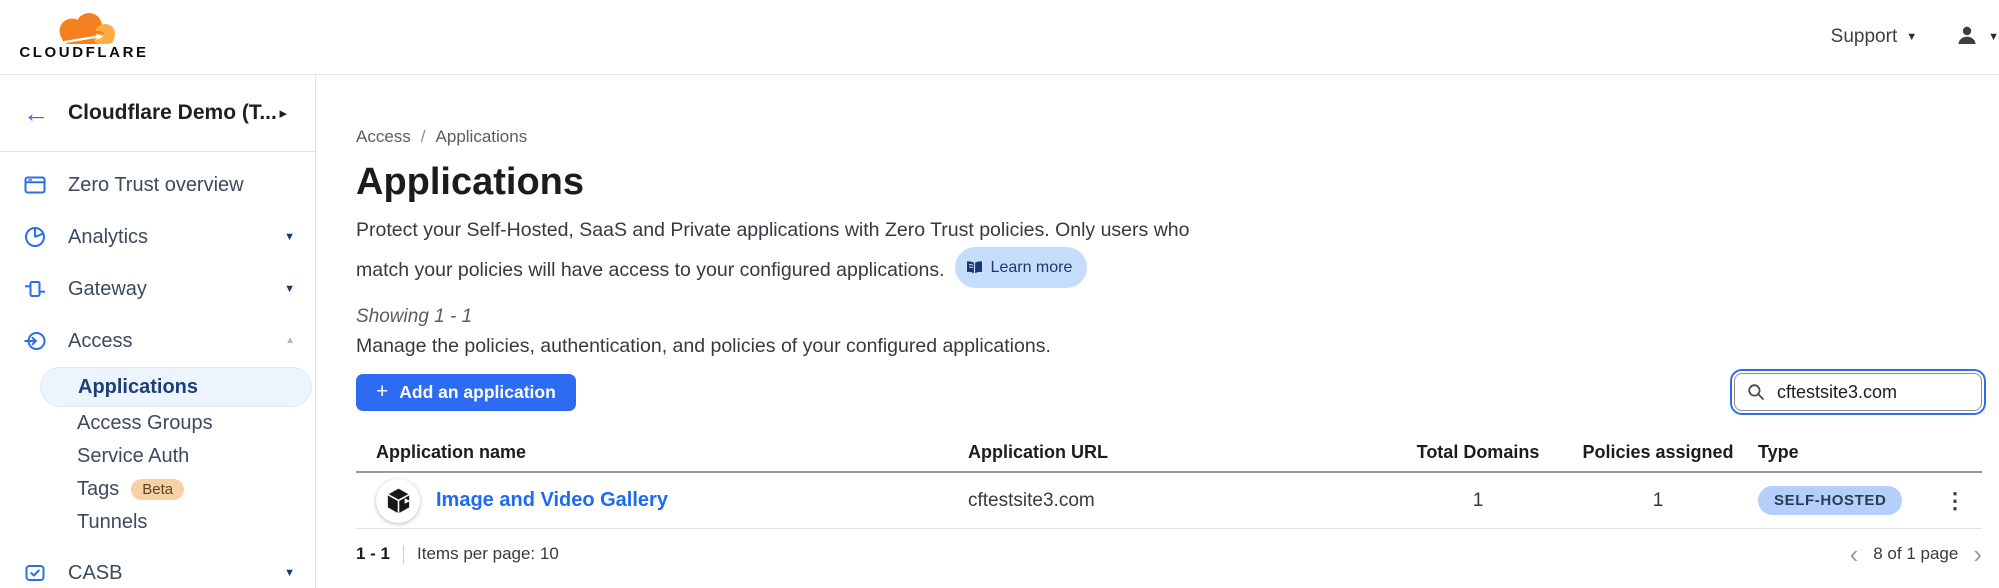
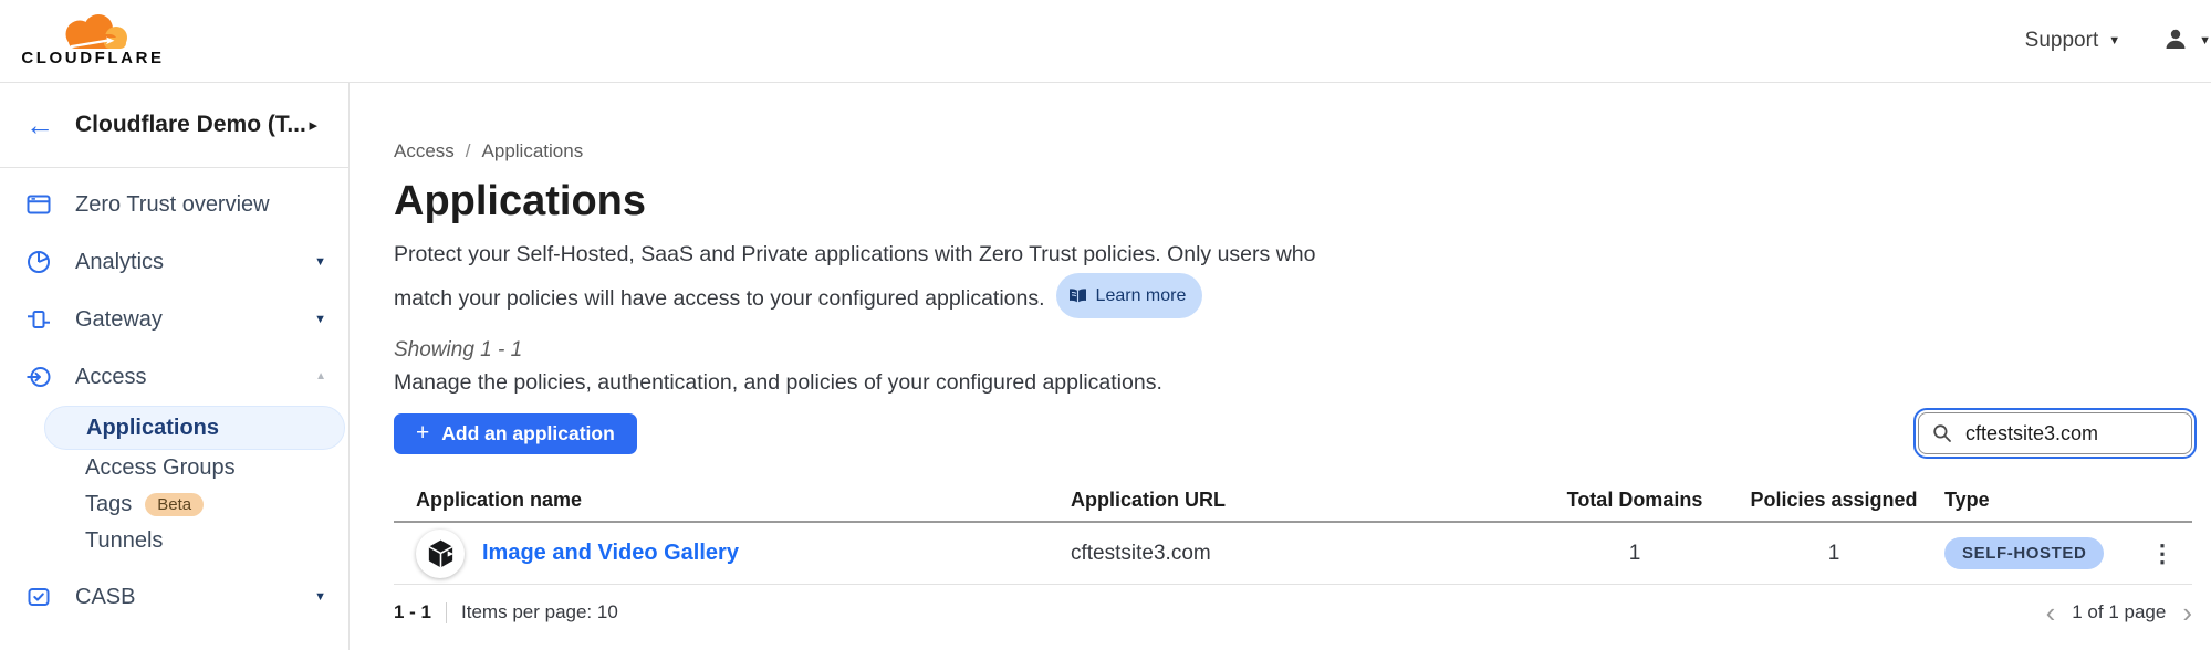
  CLOUDFLARE
  Support
  ▼
  ▼
  ←
  Cloudflare Demo (T...
  ▸
  Zero Trust overview
  Analytics
  ▼
  Gateway
  ▼
  Access
  ▲
  Applications
  Access Groups
- Service Auth
  Tags
  Beta
  Tunnels
  CASB
  ▼
  Access
  /
  Applications
  Applications
  Protect your Self-Hosted, SaaS and Private applications with Zero Trust policies. Only users who
  match your policies will have access to your configured applications.
  Learn more
  Showing 1 - 1
  Manage the policies, authentication, and policies of your configured applications.
  +
  Add an application
  cftestsite3.com
  Application name
  Application URL
  Total Domains
  Policies assigned
  Type
  Image and Video Gallery
  cftestsite3.com
  1
  1
  SELF-HOSTED
  ⋮
  1 - 1
  Items per page: 10
  ‹
- 8 of 1 page
+ 1 of 1 page
  ›
